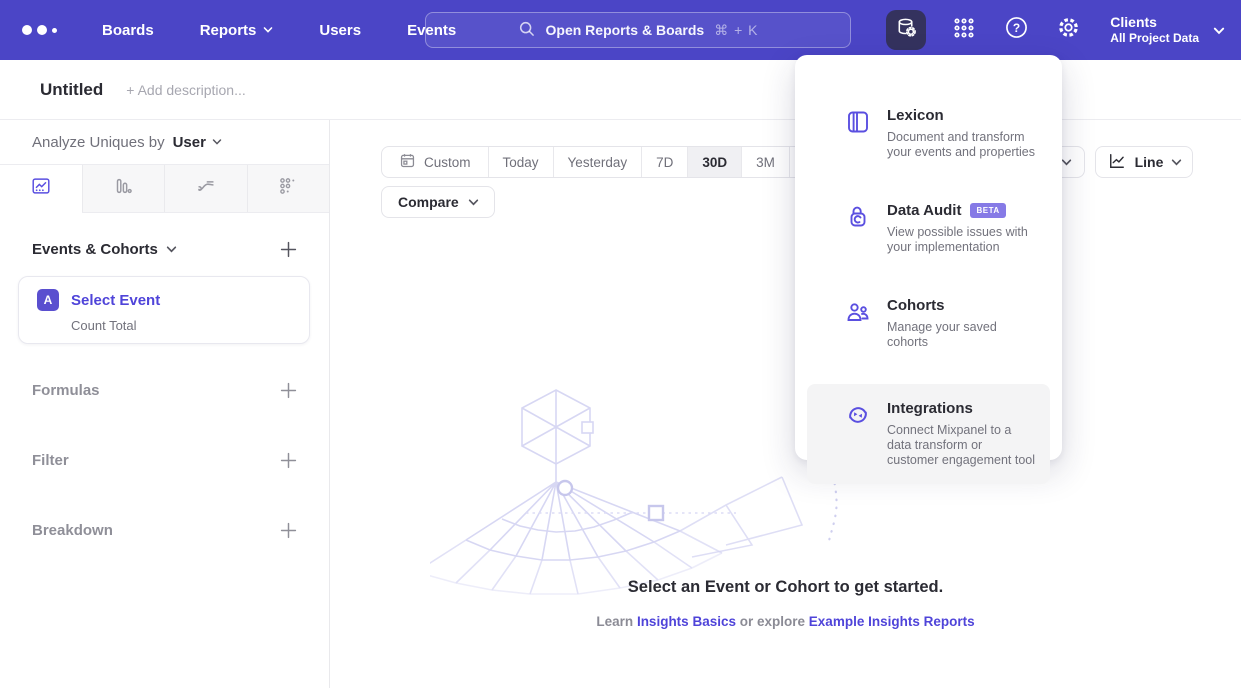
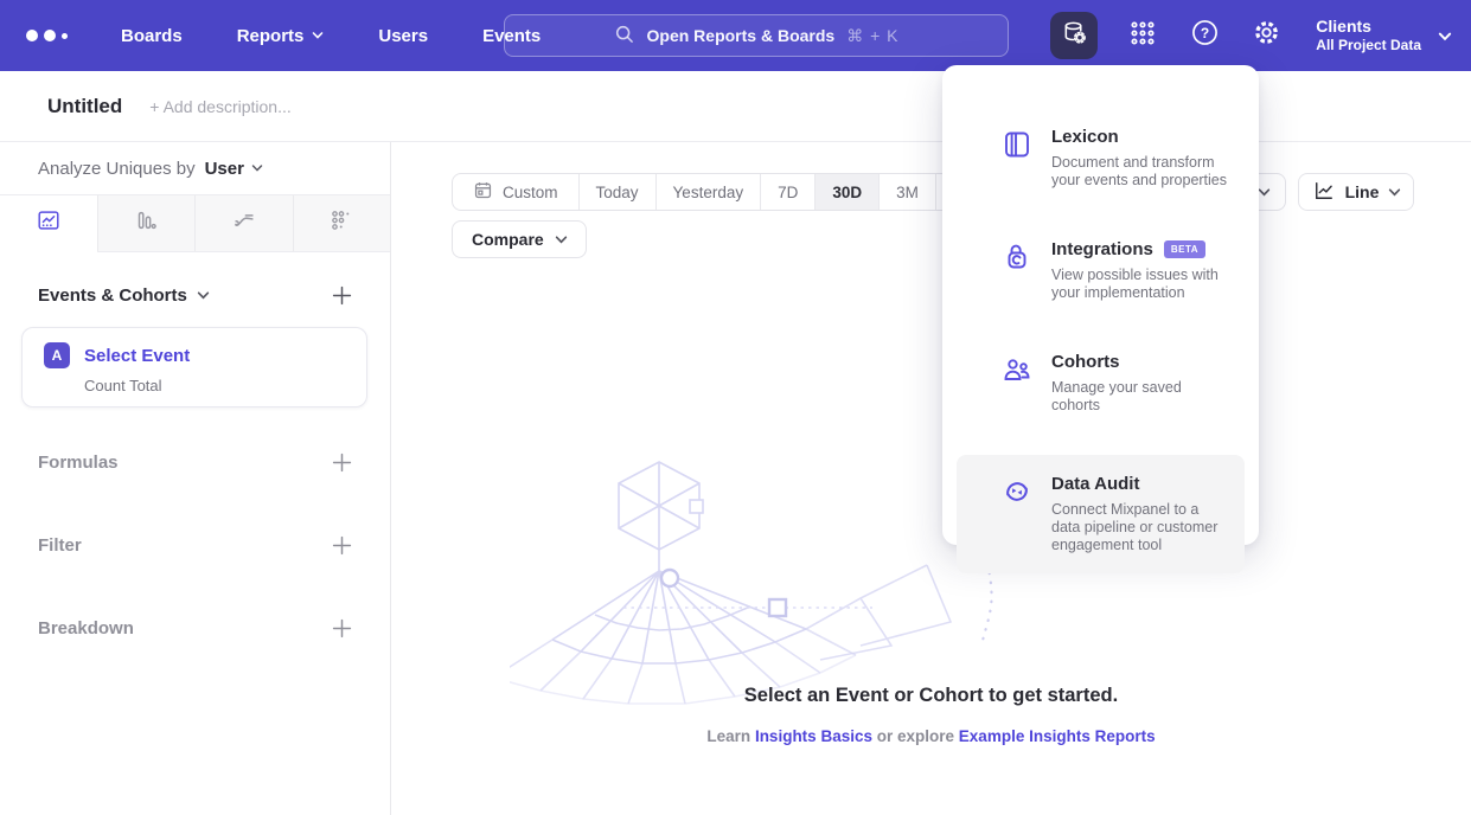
  Boards
  Reports
  Users
  Events
  Open Reports & Boards
  ⌘ + K
  ?
  Clients
  All Project Data
  Untitled
  + Add description...
  Analyze Uniques by
  User
  Events & Cohorts
  A
  Select Event
  Count Total
  Formulas
  Filter
  Breakdown
  Custom
  Today
  Yesterday
  7D
  30D
  3M
  Compare
  Line
  Select an Event or Cohort to get started.
  Learn Insights Basics or explore Example Insights Reports
  Lexicon
  Document and transform your events and properties
- Data Audit
+ Integrations
  BETA
  View possible issues with your implementation
  Cohorts
  Manage your saved cohorts
- Integrations
+ Data Audit
- Connect Mixpanel to a data transform or customer engagement tool
+ Connect Mixpanel to a data pipeline or customer engagement tool
